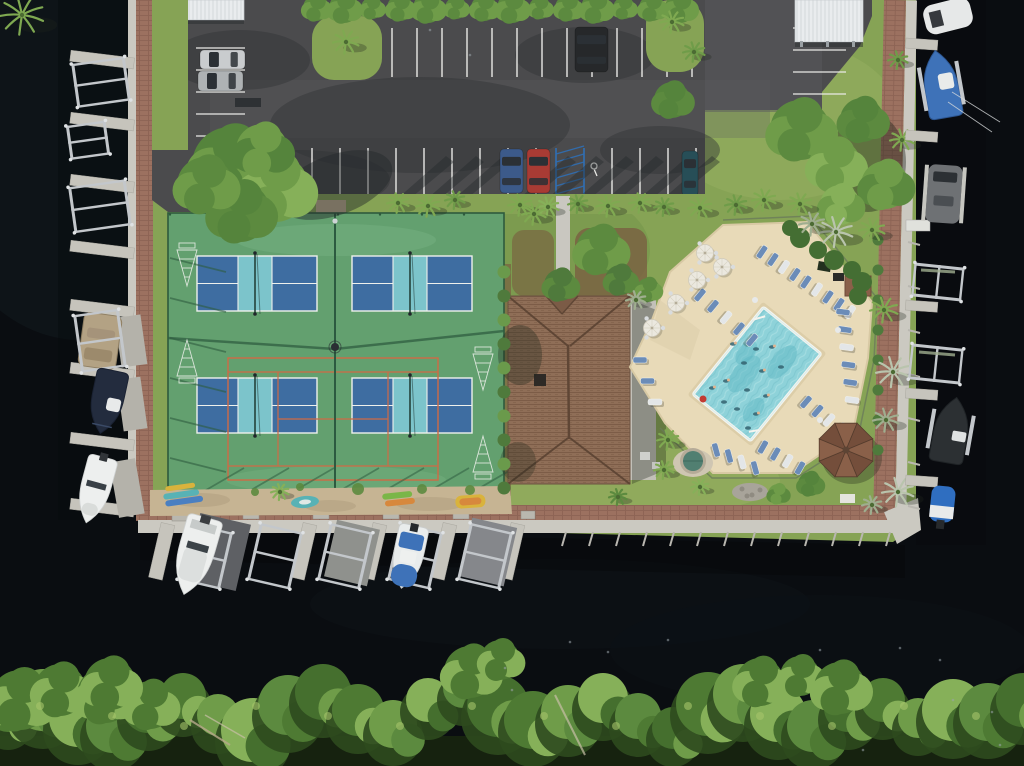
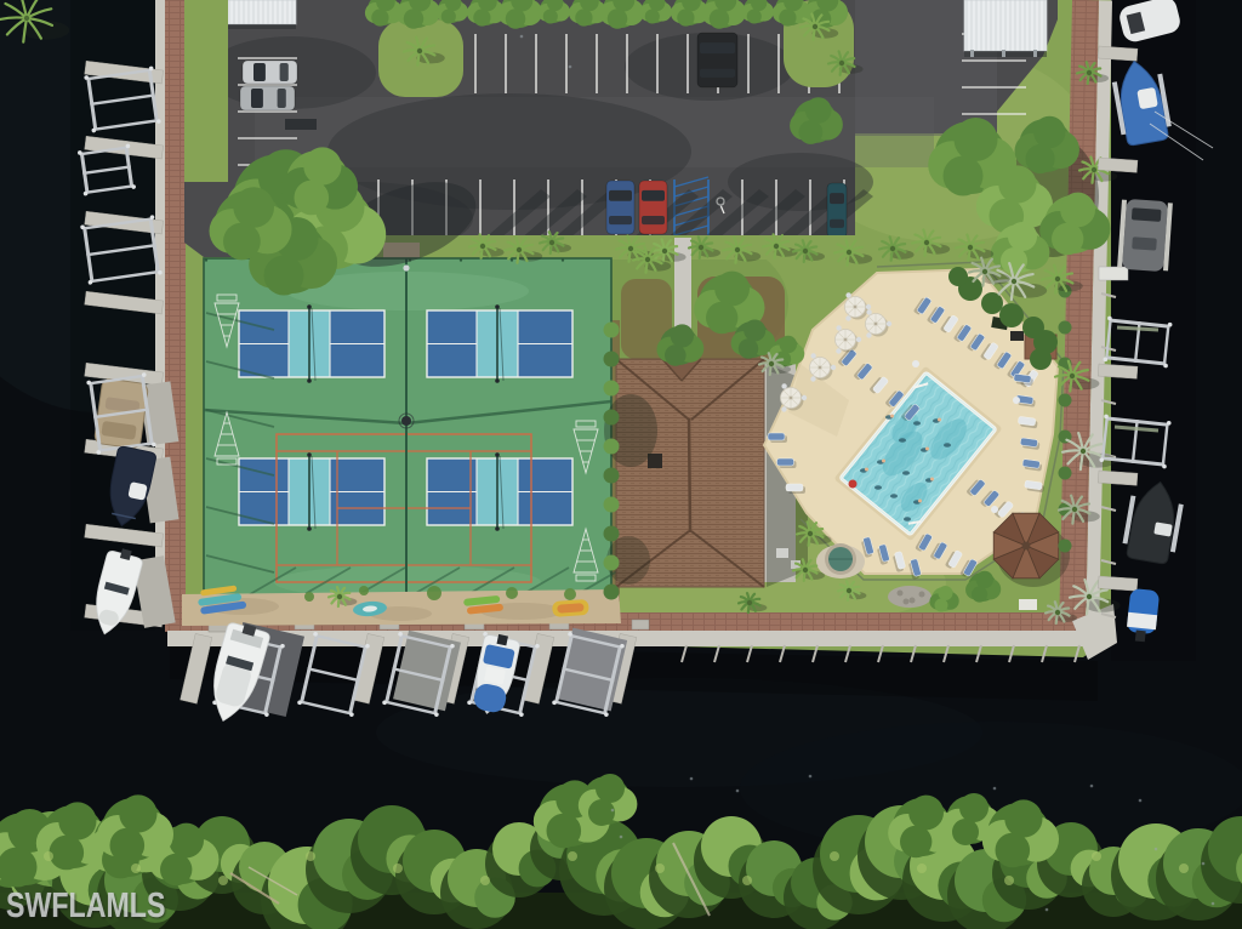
+ SWFLAMLS
